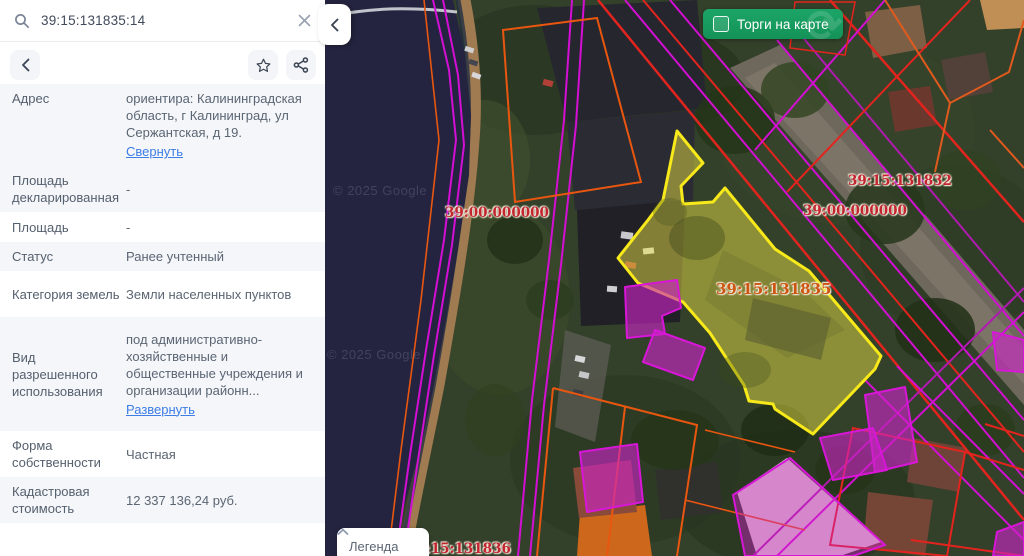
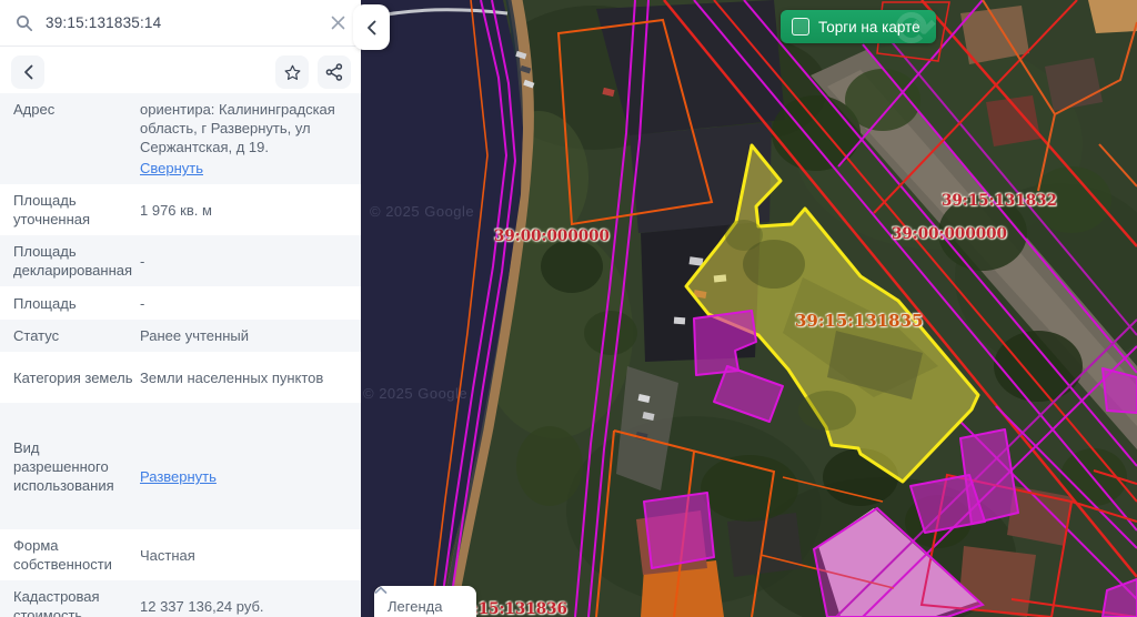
  39:15:131835:14
  Адрес
- ориентира: Калининградская область, г Калининград, ул Сержантская, д 19.
+ ориентира: Калининградская область, г Развернуть, ул Сержантская, д 19.
  Свернуть
+ Площадь уточненная
+ 1 976 кв. м
  Площадь декларированная
  -
  Площадь
  -
  Статус
  Ранее учтенный
  Категория земель
  Земли населенных пунктов
  Вид разрешенного использования
- под административно-хозяйственные и общественные учреждения и организации районн...
  Развернуть
  Форма собственности
  Частная
  Кадастровая стоимость
  12 337 136,24 руб.
  © 2025 Google
  © 2025 Google
  39:00:000000
  39:00:000000
  39:15:131832
  39:15:131835
  15:131836
  Торги на карте
  ⟳
  Легенда
